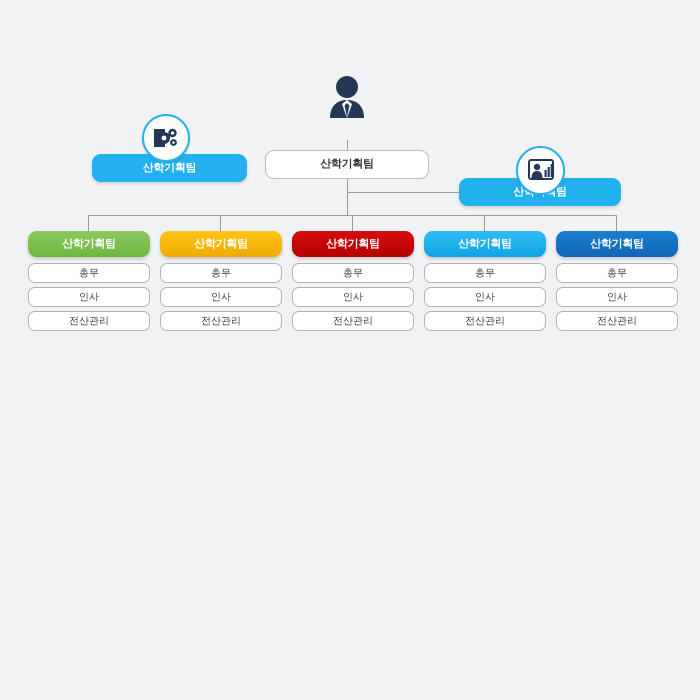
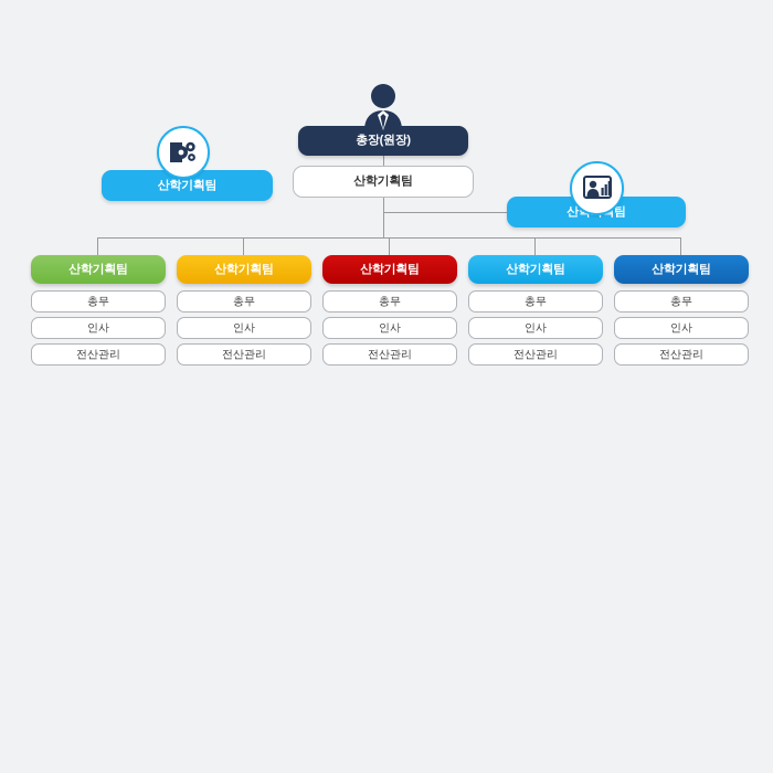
+ 총장(원장)
  산학기획팀
  산학기획팀
  산학기획팀
  총무
  인사
  전산관리
  산학기획팀
  총무
  인사
  전산관리
  산학기획팀
  총무
  인사
  전산관리
  산학기획팀
  총무
  인사
  전산관리
  산학기획팀
  총무
  인사
  전산관리
